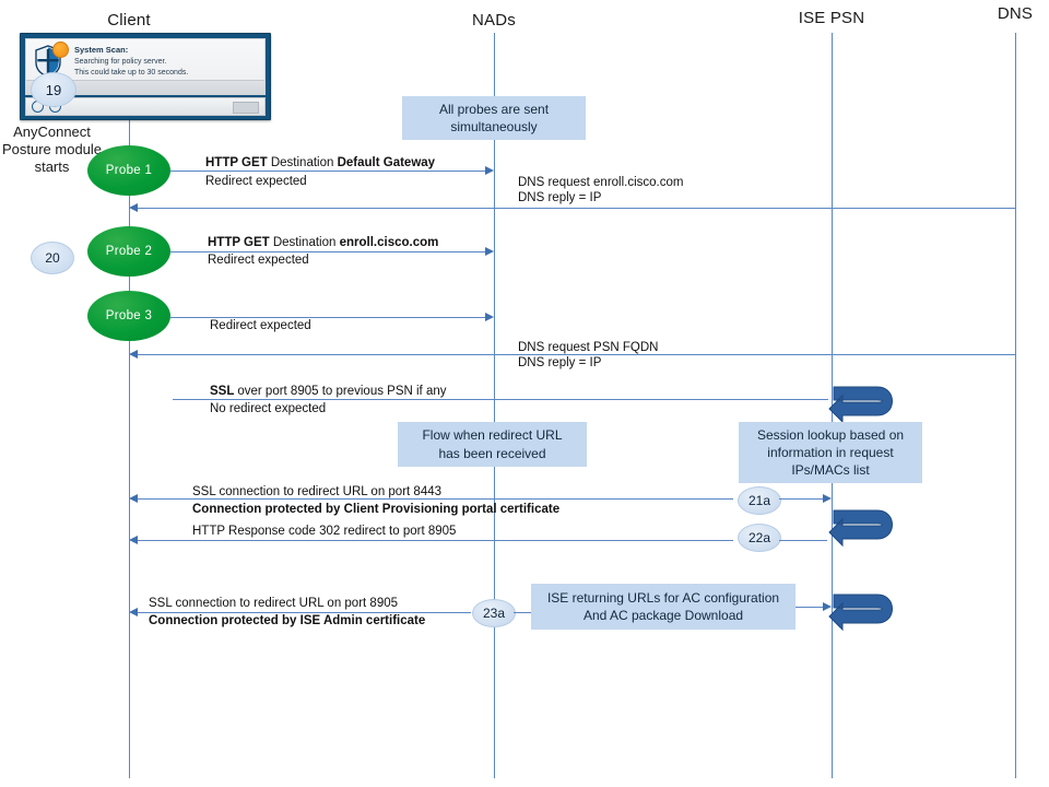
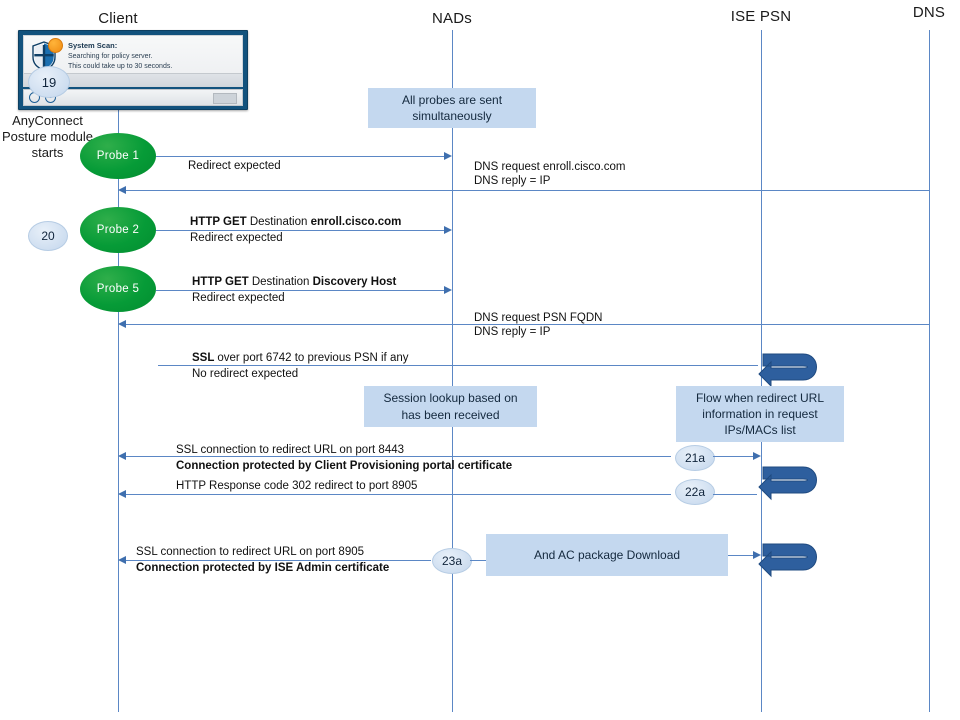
  Client
  NADs
  ISE PSN
  DNS
  System Scan:
  19
  AnyConnect
  Posture module
  starts
  All probes are sent
  simultaneously
  Probe 1
- HTTP GET Destination Default Gateway
  Redirect expected
  DNS request enroll.cisco.com
  DNS reply = IP
  20
  Probe 2
  HTTP GET Destination enroll.cisco.com
  Redirect expected
- Probe 3
+ Probe 5
+ HTTP GET Destination Discovery Host
  Redirect expected
  DNS request PSN FQDN
  DNS reply = IP
- SSL over port 8905 to previous PSN if any
+ SSL over port 6742 to previous PSN if any
  No redirect expected
- Flow when redirect URL
+ Session lookup based on
  has been received
- Session lookup based on
+ Flow when redirect URL
  information in request
  IPs/MACs list
  SSL connection to redirect URL on port 8443
  Connection protected by Client Provisioning portal certificate
  21a
  HTTP Response code 302 redirect to port 8905
  22a
  SSL connection to redirect URL on port 8905
  Connection protected by ISE Admin certificate
  23a
- ISE returning URLs for AC configuration
  And AC package Download
